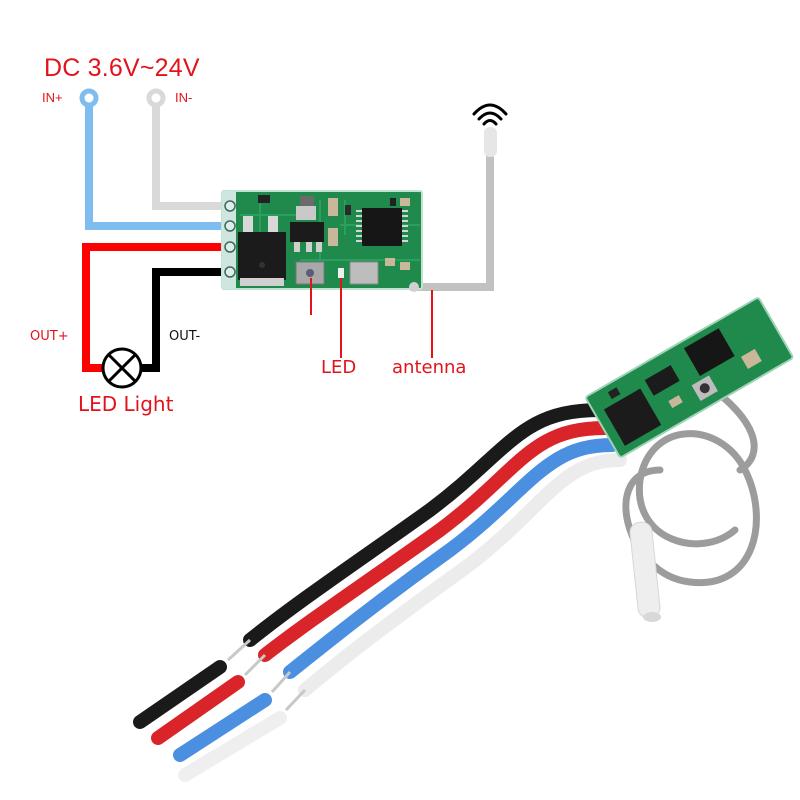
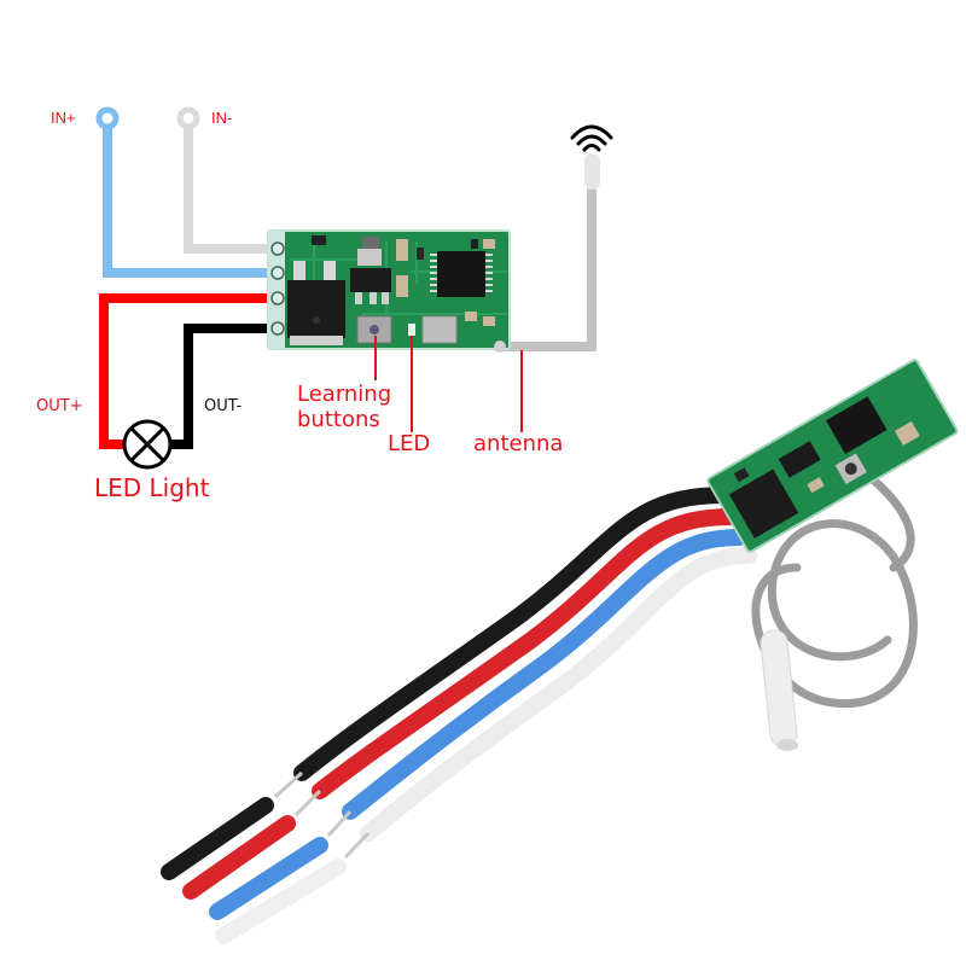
- DC 3.6V~24V
  IN+
  IN-
  OUT+
  OUT-
  LED Light
+ Learning
+ buttons
  LED
  antenna
